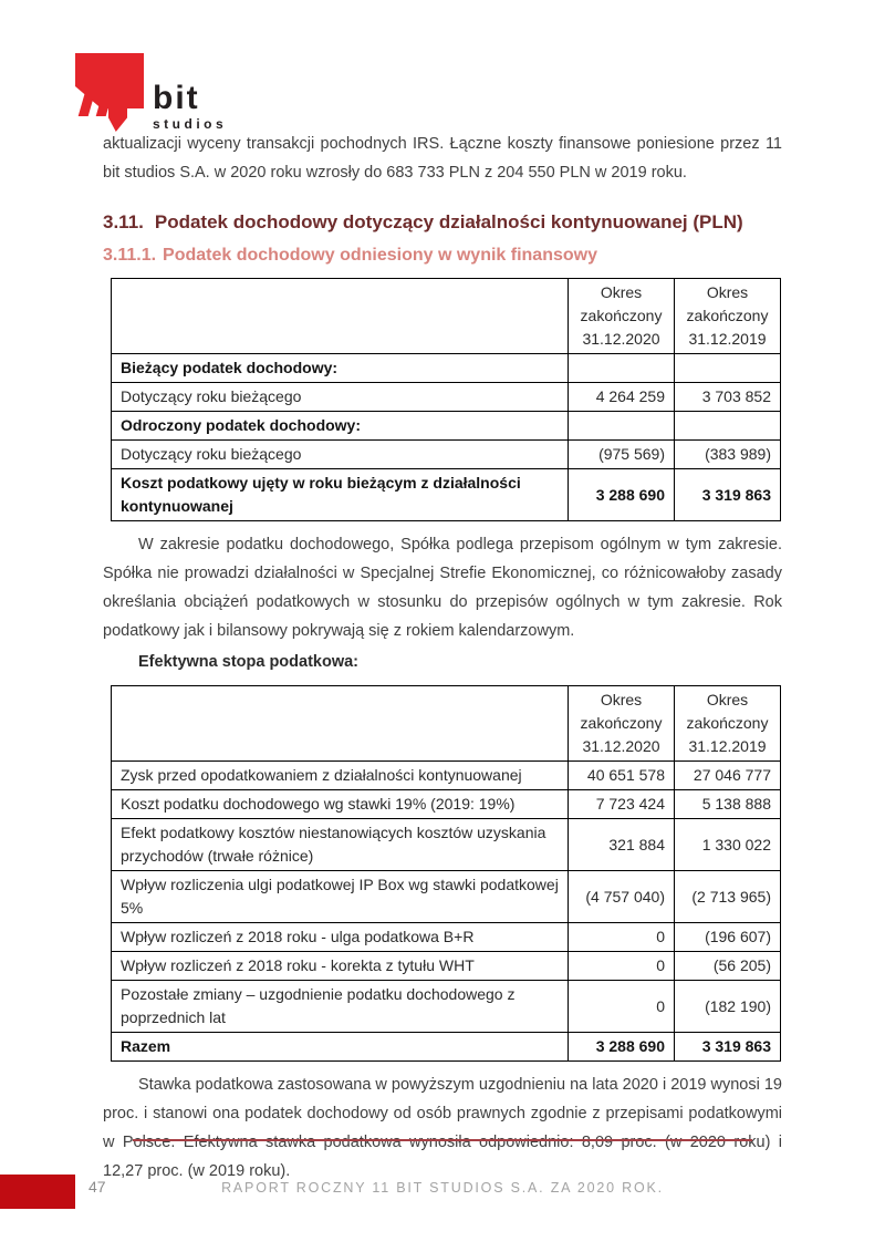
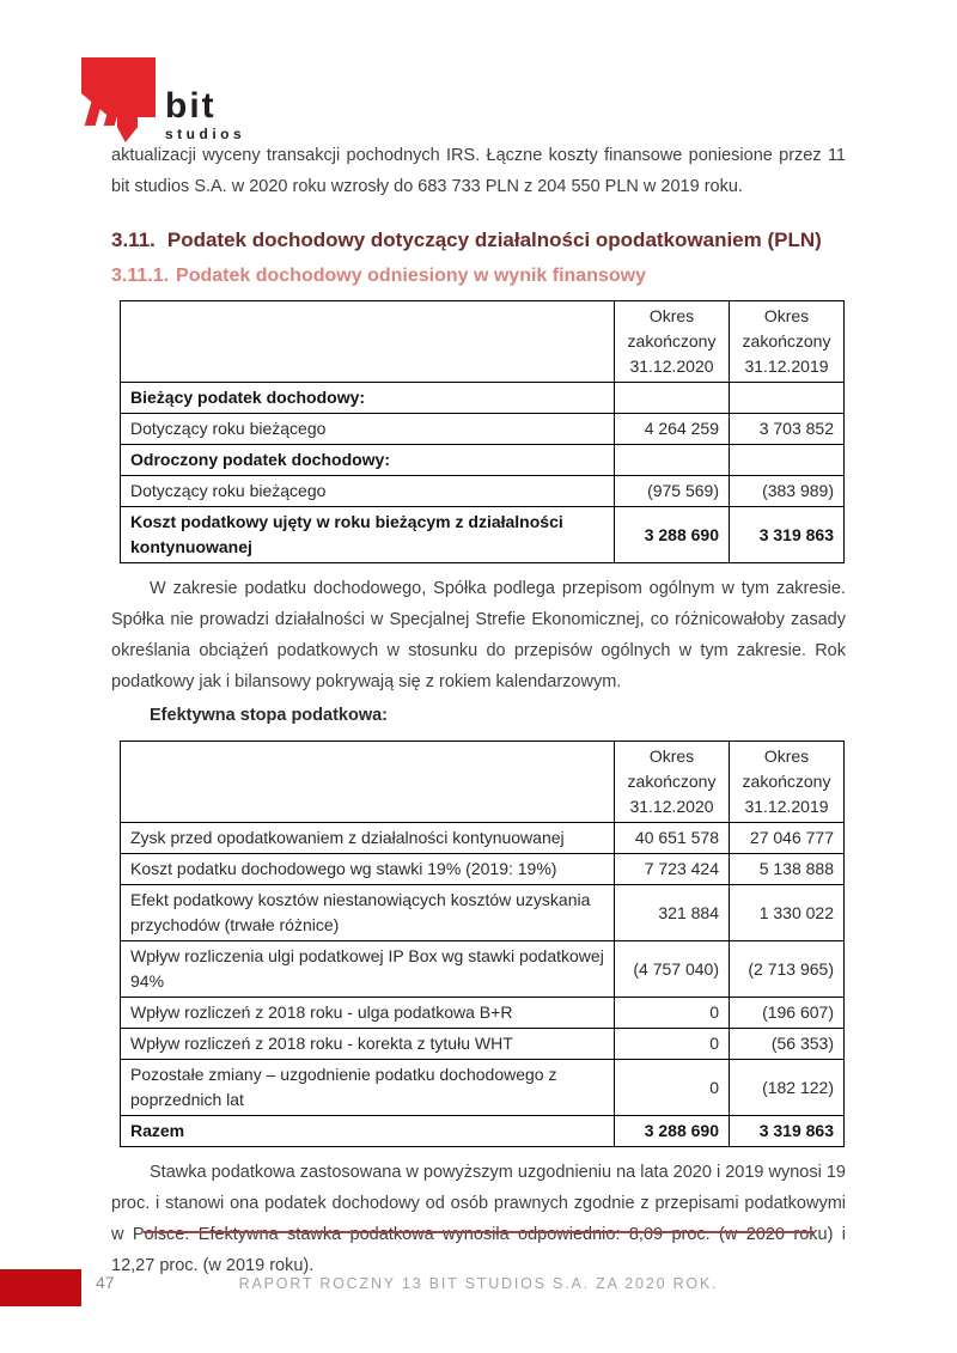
  bit
  studios
  aktualizacji wyceny transakcji pochodnych IRS. Łączne koszty finansowe poniesione przez 11 bit studios S.A. w 2020 roku wzrosły do 683 733 PLN z 204 550 PLN w 2019 roku.
- 3.11. Podatek dochodowy dotyczący działalności kontynuowanej (PLN)
+ 3.11. Podatek dochodowy dotyczący działalności opodatkowaniem (PLN)
  3.11.1. Podatek dochodowy odniesiony w wynik finansowy
  	Okres zakończony 31.12.2020	Okres zakończony 31.12.2019
  Bieżący podatek dochodowy:
  Dotyczący roku bieżącego	4 264 259	3 703 852
  Odroczony podatek dochodowy:
  Dotyczący roku bieżącego	(975 569)	(383 989)
  Koszt podatkowy ujęty w roku bieżącym z działalności kontynuowanej	3 288 690	3 319 863
  W zakresie podatku dochodowego, Spółka podlega przepisom ogólnym w tym zakresie. Spółka nie prowadzi działalności w Specjalnej Strefie Ekonomicznej, co różnicowałoby zasady określania obciążeń podatkowych w stosunku do przepisów ogólnych w tym zakresie. Rok podatkowy jak i bilansowy pokrywają się z rokiem kalendarzowym.
  Efektywna stopa podatkowa:
  	Okres zakończony 31.12.2020	Okres zakończony 31.12.2019
  Zysk przed opodatkowaniem z działalności kontynuowanej	40 651 578	27 046 777
  Koszt podatku dochodowego wg stawki 19% (2019: 19%)	7 723 424	5 138 888
  Efekt podatkowy kosztów niestanowiących kosztów uzyskania przychodów (trwałe różnice)	321 884	1 330 022
- Wpływ rozliczenia ulgi podatkowej IP Box wg stawki podatkowej 5%	(4 757 040)	(2 713 965)
+ Wpływ rozliczenia ulgi podatkowej IP Box wg stawki podatkowej 94%	(4 757 040)	(2 713 965)
  Wpływ rozliczeń z 2018 roku - ulga podatkowa B+R	0	(196 607)
- Wpływ rozliczeń z 2018 roku - korekta z tytułu WHT	0	(56 205)
+ Wpływ rozliczeń z 2018 roku - korekta z tytułu WHT	0	(56 353)
- Pozostałe zmiany – uzgodnienie podatku dochodowego z poprzednich lat	0	(182 190)
+ Pozostałe zmiany – uzgodnienie podatku dochodowego z poprzednich lat	0	(182 122)
  Razem	3 288 690	3 319 863
  Stawka podatkowa zastosowana w powyższym uzgodnieniu na lata 2020 i 2019 wynosi 19 proc. i stanowi ona podatek dochodowy od osób prawnych zgodnie z przepisami podatkowymi w Polsce. Efektywna stawka podatkowa wynosiła odpowiednio: 8,09 proc. (w 2020 roku) i 12,27 proc. (w 2019 roku).
  47
- RAPORT ROCZNY 11 BIT STUDIOS S.A. ZA 2020 ROK.
+ RAPORT ROCZNY 13 BIT STUDIOS S.A. ZA 2020 ROK.
